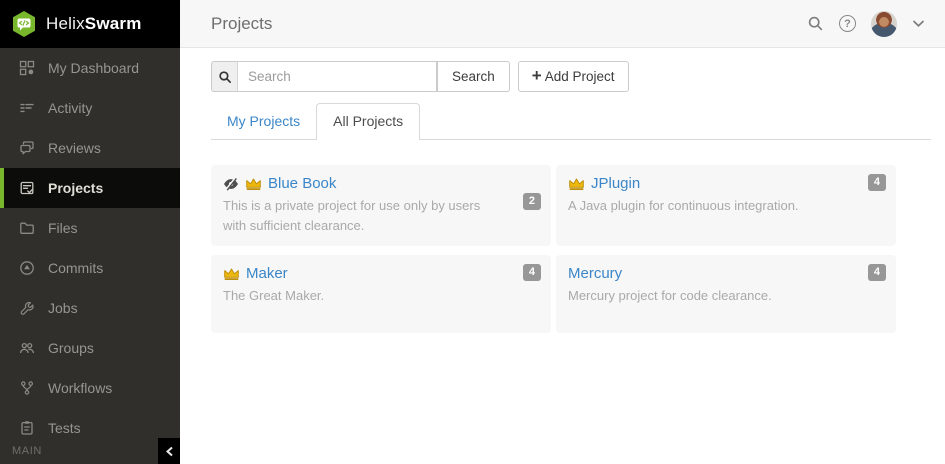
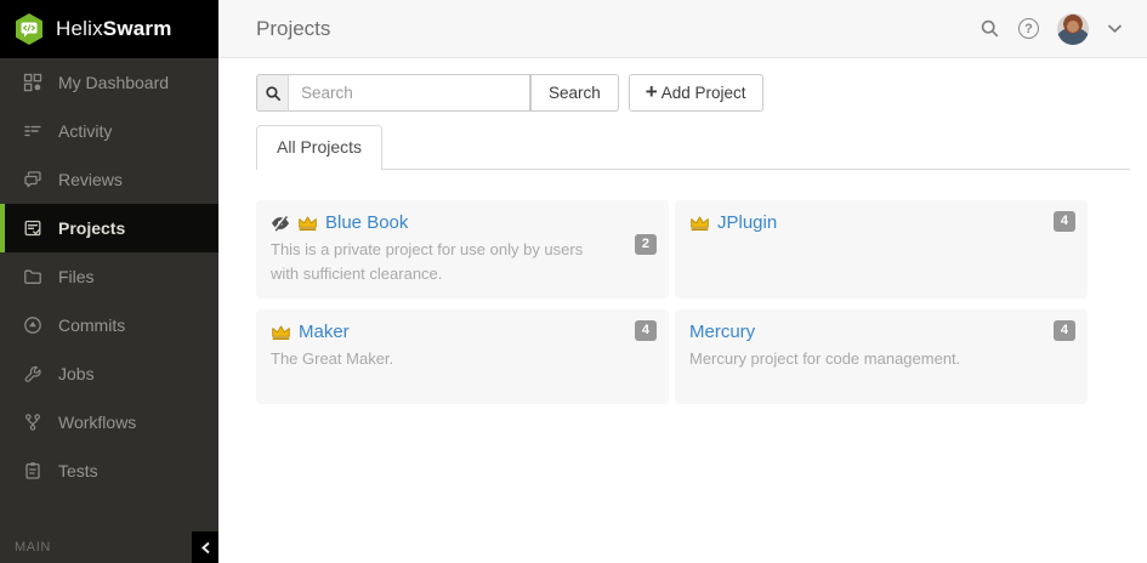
  HelixSwarm
  My Dashboard
  Activity
  Reviews
  Projects
  Files
  Commits
  Jobs
- Groups
  Workflows
  Tests
  MAIN
  Projects
  ?
  Search
  Search
  +
  Add Project
- My Projects
  All Projects
  Blue Book
  This is a private project for use only by users with sufficient clearance.
  2
  JPlugin
- A Java plugin for continuous integration.
  4
  Maker
  The Great Maker.
  4
  Mercury
- Mercury project for code clearance.
+ Mercury project for code management.
  4
